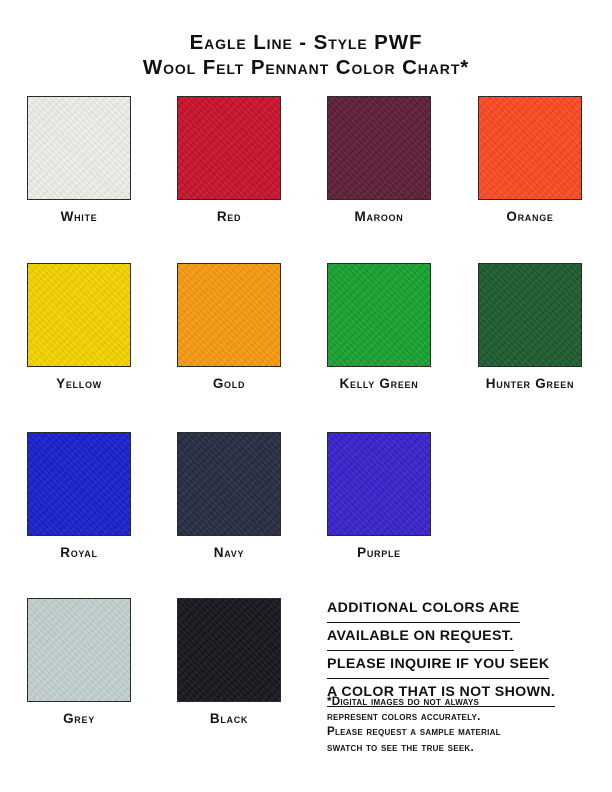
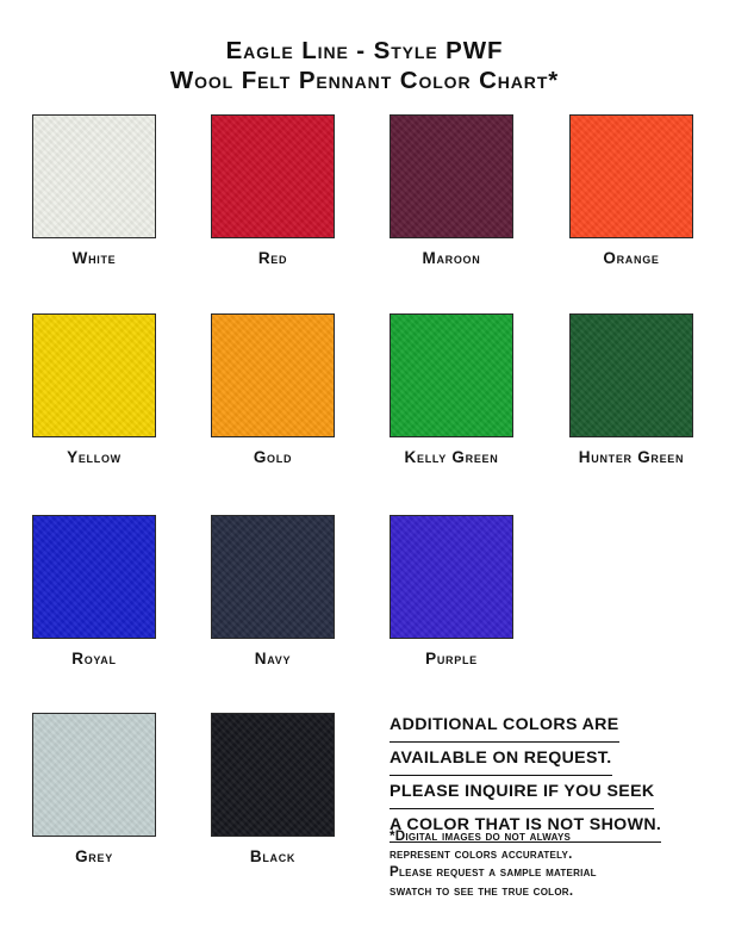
  Eagle Line - Style PWF
  Wool Felt Pennant Color Chart*
  White
  Red
  Maroon
  Orange
  Yellow
  Gold
  Kelly Green
  Hunter Green
  Royal
  Navy
  Purple
  Grey
  Black
  ADDITIONAL COLORS ARE
  AVAILABLE ON REQUEST.
  PLEASE INQUIRE IF YOU SEEK
  A COLOR THAT IS NOT SHOWN.
  *Digital images do not always
  represent colors accurately.
  Please request a sample material
- swatch to see the true seek.
+ swatch to see the true color.
